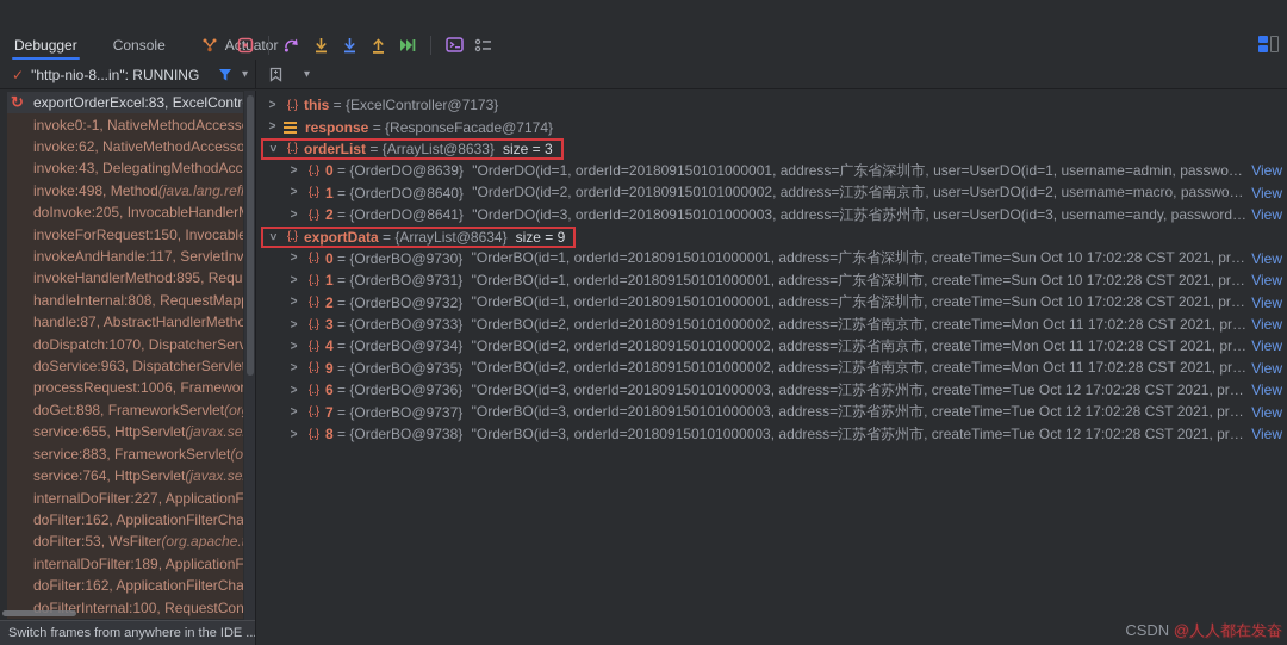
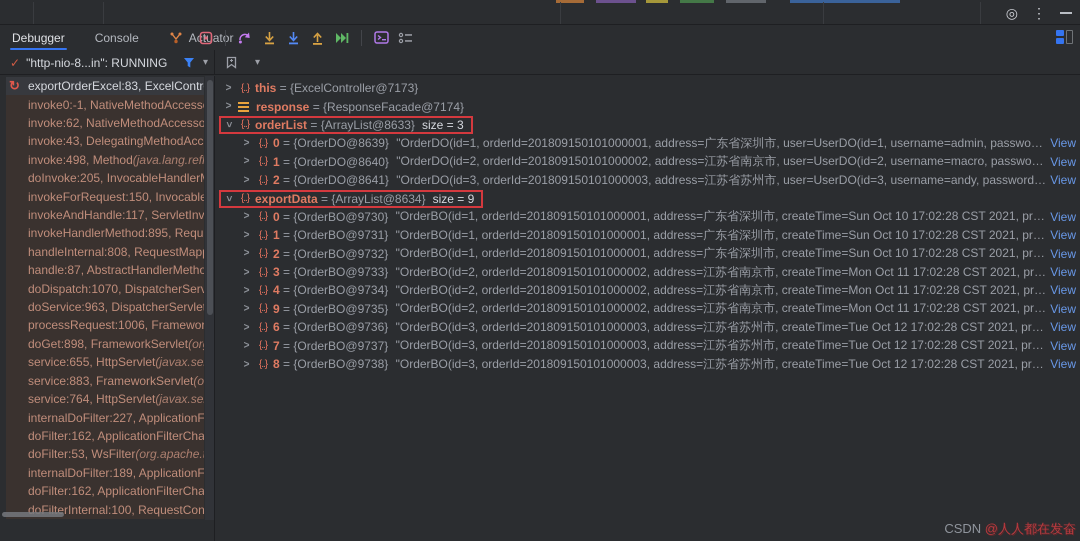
+ ◎
+ ⋮
  Debugger
  Console
  Auator
  ✓
  "http-nio-8...in": RUNNING
  ▾
  ▾
  ↻
  exportOrderExcel:83, ExcelContr
  invoke0:-1, NativeMethodAccess
  invoke:62, NativeMethodAccesso
  invoke:43, DelegatingMethodAcc
  invoke:498, Method
  (java.lang.refl
  doInvoke:205, InvocableHandler
  invokeForRequest:150, Invocable
  invokeAndHandle:117, ServletInv
  invokeHandlerMethod:895, Requ
  handleInternal:808, RequestMap
  handle:87, AbstractHandlerMetho
  doDispatch:1070, DispatcherServ
  doService:963, DispatcherServle
  processRequest:1006, Framewor
  doGet:898, FrameworkServlet
  service:655, HttpServlet
  service:883, FrameworkServlet
  service:764, HttpServlet
  internalDoFilter:227, ApplicationF
  doFilter:162, ApplicationFilterCha
  doFilter:53, WsFilter
  (org.apache.
  internalDoFilter:189, ApplicationF
  doFilter:162, ApplicationFilterCha
  doFilterInternal:100, RequestCon
- Switch frames from anywhere in the IDE ...
  >
  {..}
  this
  =
  {ExcelController@7173}
  >
  response
  =
  {ResponseFacade@7174}
  {..}
  orderList
  =
  {ArrayList@8633}
  size = 3
  >
  {..}
  0
  =
  {OrderDO@8639}
  "OrderDO(id=1, orderId=201809150101000001, address=广东省深圳市, user=UserDO(id=1, username=admin, password=
  View
  >
  {..}
  1
  =
  {OrderDO@8640}
  "OrderDO(id=2, orderId=201809150101000002, address=江苏省南京市, user=UserDO(id=2, username=macro, password=
  View
  >
  {..}
  2
  =
  {OrderDO@8641}
  "OrderDO(id=3, orderId=201809150101000003, address=江苏省苏州市, user=UserDO(id=3, username=andy, password=n
  View
  {..}
  exportData
  =
  {ArrayList@8634}
  size = 9
  >
  {..}
  0
  =
  {OrderBO@9730}
  "OrderBO(id=1, orderId=201809150101000001, address=广东省深圳市, createTime=Sun Oct 10 17:02:28 CST 2021, prod
  View
  >
  {..}
  1
  =
  {OrderBO@9731}
  "OrderBO(id=1, orderId=201809150101000001, address=广东省深圳市, createTime=Sun Oct 10 17:02:28 CST 2021, prod
  View
  >
  {..}
  2
  =
  {OrderBO@9732}
  "OrderBO(id=1, orderId=201809150101000001, address=广东省深圳市, createTime=Sun Oct 10 17:02:28 CST 2021, prod
  View
  >
  {..}
  3
  =
  {OrderBO@9733}
  "OrderBO(id=2, orderId=201809150101000002, address=江苏省南京市, createTime=Mon Oct 11 17:02:28 CST 2021, prod
  View
  >
  {..}
  4
  =
  {OrderBO@9734}
  "OrderBO(id=2, orderId=201809150101000002, address=江苏省南京市, createTime=Mon Oct 11 17:02:28 CST 2021, prod
  View
  >
  {..}
  9
  =
  {OrderBO@9735}
  "OrderBO(id=2, orderId=201809150101000002, address=江苏省南京市, createTime=Mon Oct 11 17:02:28 CST 2021, prod
  View
  >
  {..}
  6
  =
  {OrderBO@9736}
  "OrderBO(id=3, orderId=201809150101000003, address=江苏省苏州市, createTime=Tue Oct 12 17:02:28 CST 2021, prod
  View
  >
  {..}
  7
  =
  {OrderBO@9737}
  "OrderBO(id=3, orderId=201809150101000003, address=江苏省苏州市, createTime=Tue Oct 12 17:02:28 CST 2021, prod
  View
  >
  {..}
  8
  =
  {OrderBO@9738}
  "OrderBO(id=3, orderId=201809150101000003, address=江苏省苏州市, createTime=Tue Oct 12 17:02:28 CST 2021, prod
  View
  CSDN @人人都在发奋
